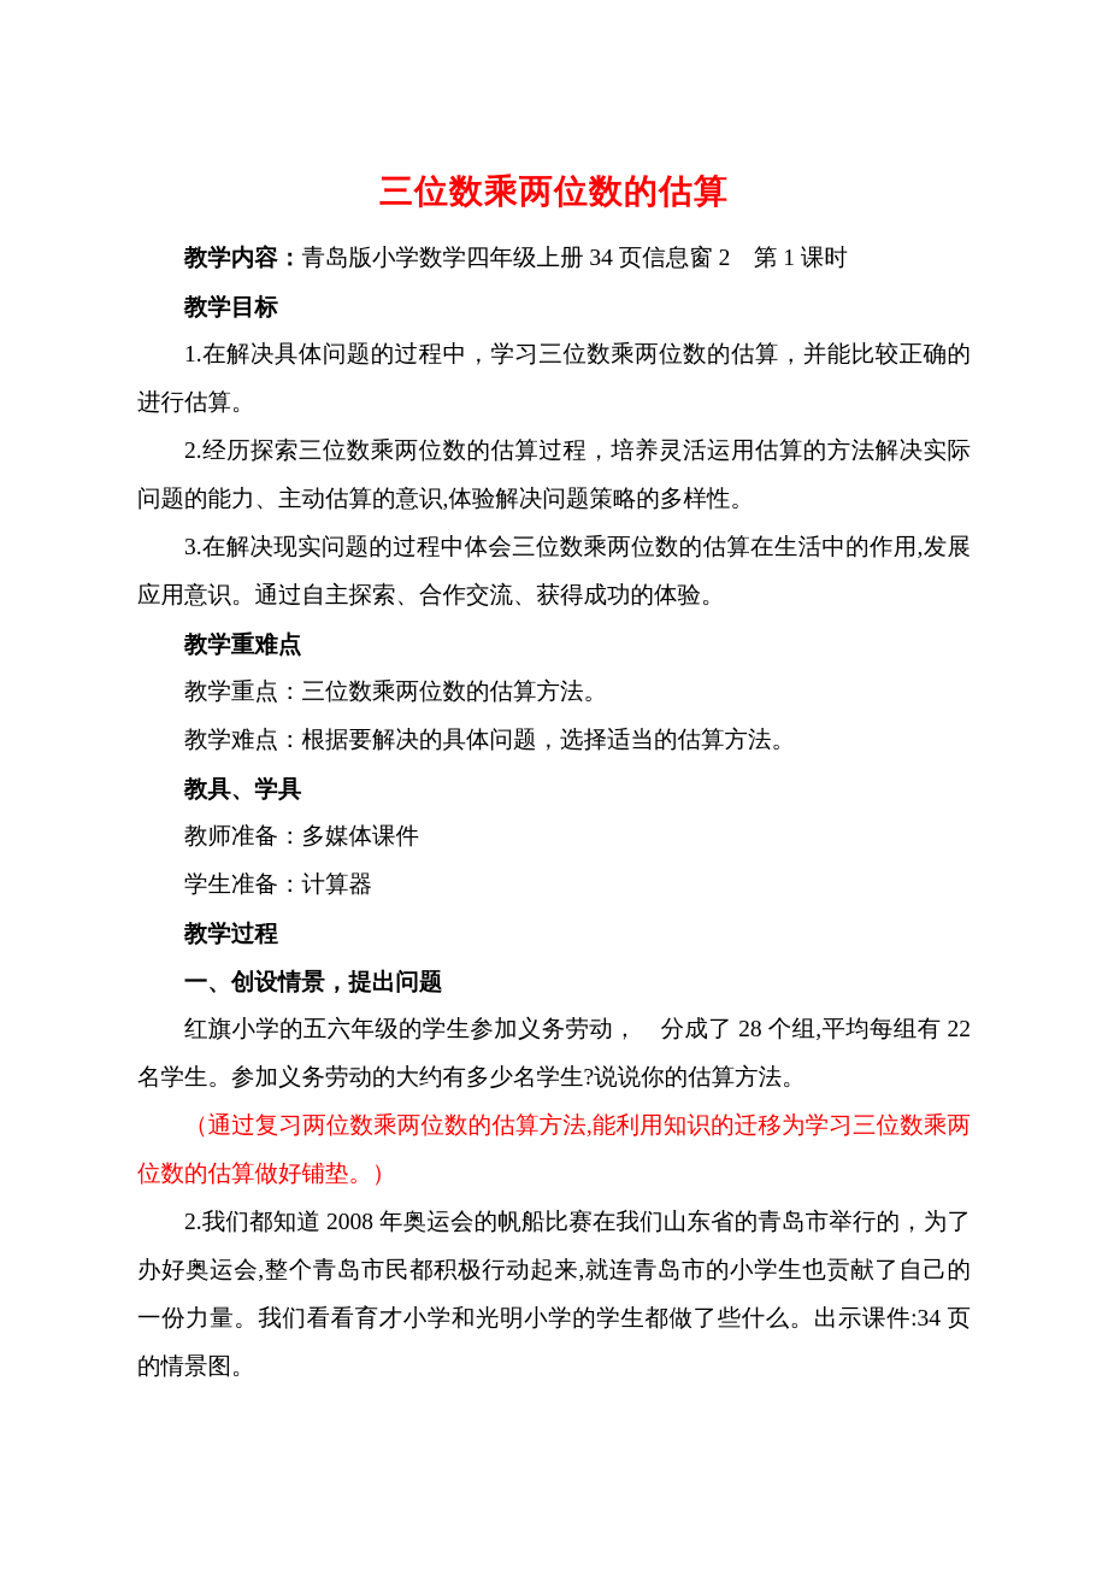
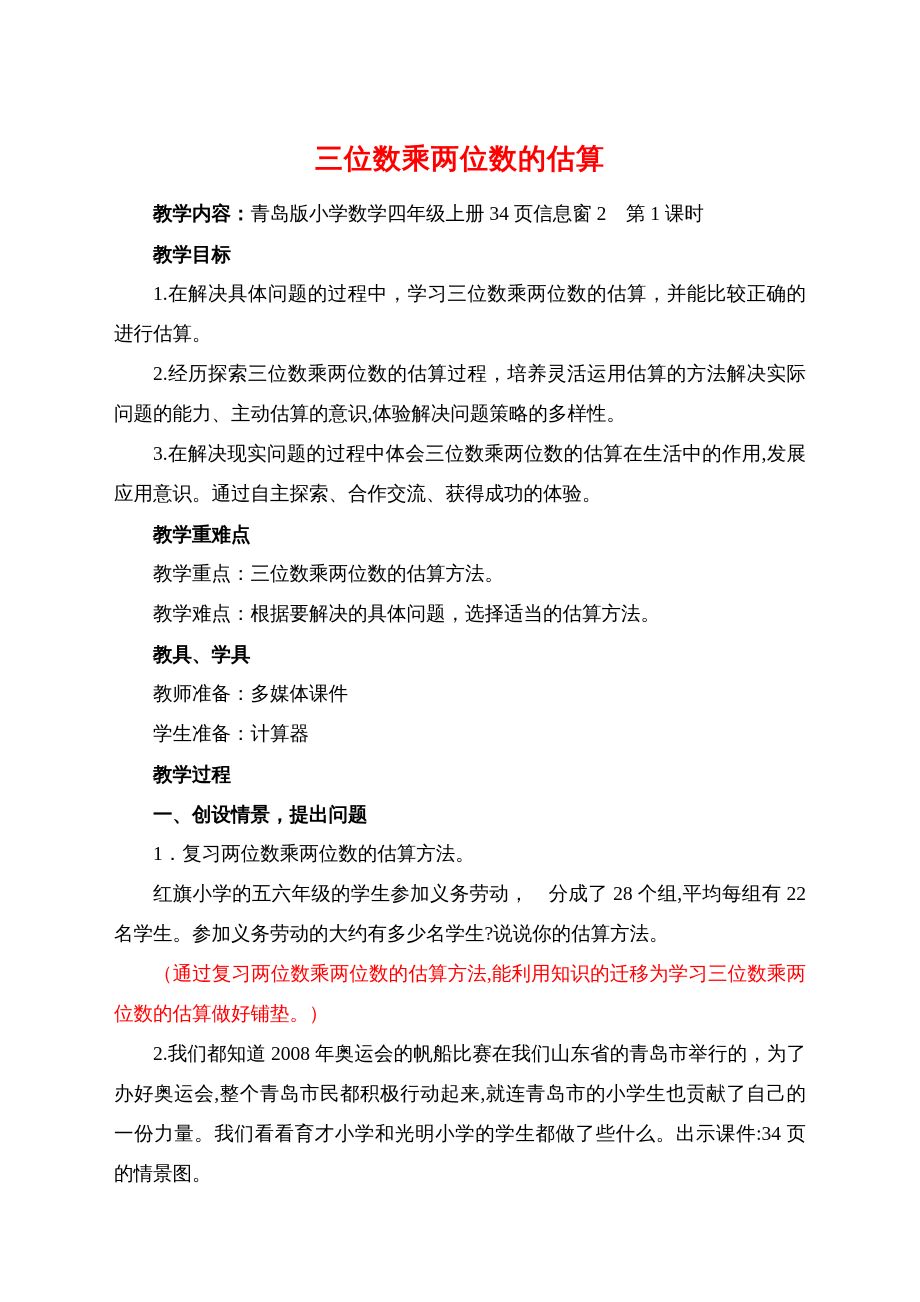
  三位数乘两位数的估算
  教学内容：青岛版小学数学四年级上册 34 页信息窗 2 第 1 课时
  教学目标
  1.在解决具体问题的过程中，学习三位数乘两位数的估算，并能比较正确的进行估算。
  2.经历探索三位数乘两位数的估算过程，培养灵活运用估算的方法解决实际问题的能力、主动估算的意识,体验解决问题策略的多样性。
  3.在解决现实问题的过程中体会三位数乘两位数的估算在生活中的作用,发展应用意识。通过自主探索、合作交流、获得成功的体验。
  教学重难点
  教学重点：三位数乘两位数的估算方法。
  教学难点：根据要解决的具体问题，选择适当的估算方法。
  教具、学具
  教师准备：多媒体课件
  学生准备：计算器
  教学过程
  一、创设情景，提出问题
+ 1．复习两位数乘两位数的估算方法。
  红旗小学的五六年级的学生参加义务劳动， 分成了 28 个组,平均每组有 22 名学生。参加义务劳动的大约有多少名学生?说说你的估算方法。
  （通过复习两位数乘两位数的估算方法,能利用知识的迁移为学习三位数乘两位数的估算做好铺垫。）
  2.我们都知道 2008 年奥运会的帆船比赛在我们山东省的青岛市举行的，为了办好奥运会,整个青岛市民都积极行动起来,就连青岛市的小学生也贡献了自己的一份力量。我们看看育才小学和光明小学的学生都做了些什么。出示课件:34 页的情景图。
